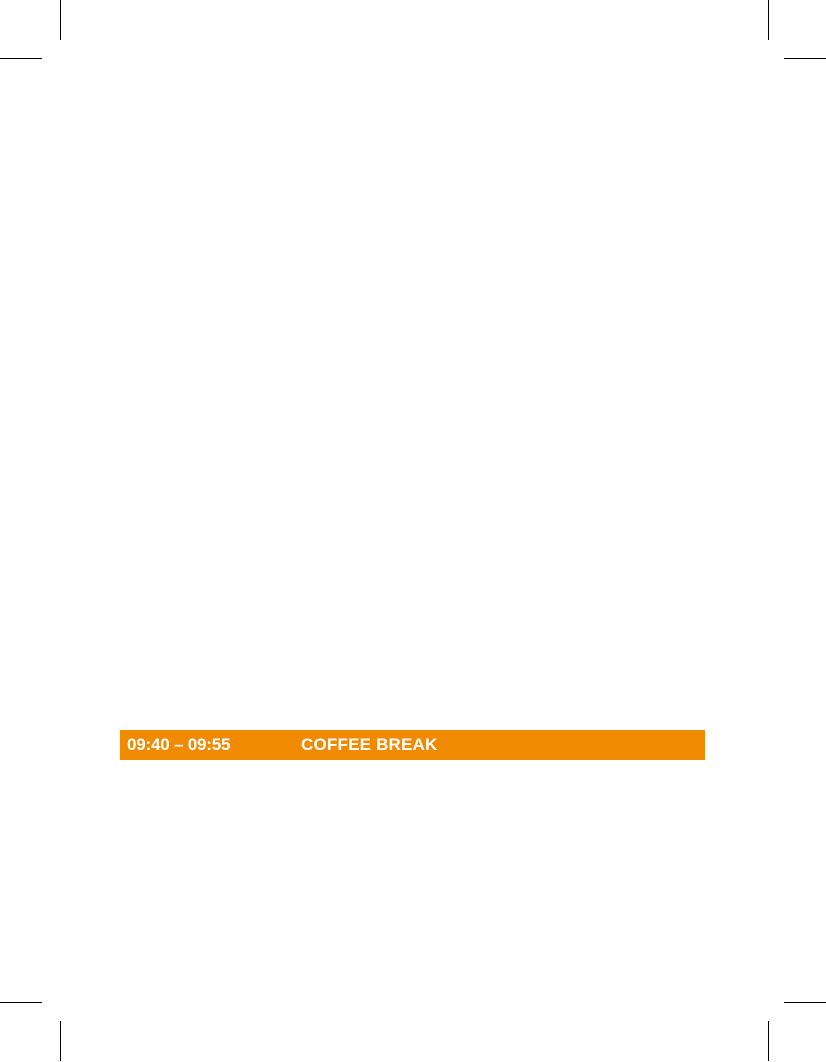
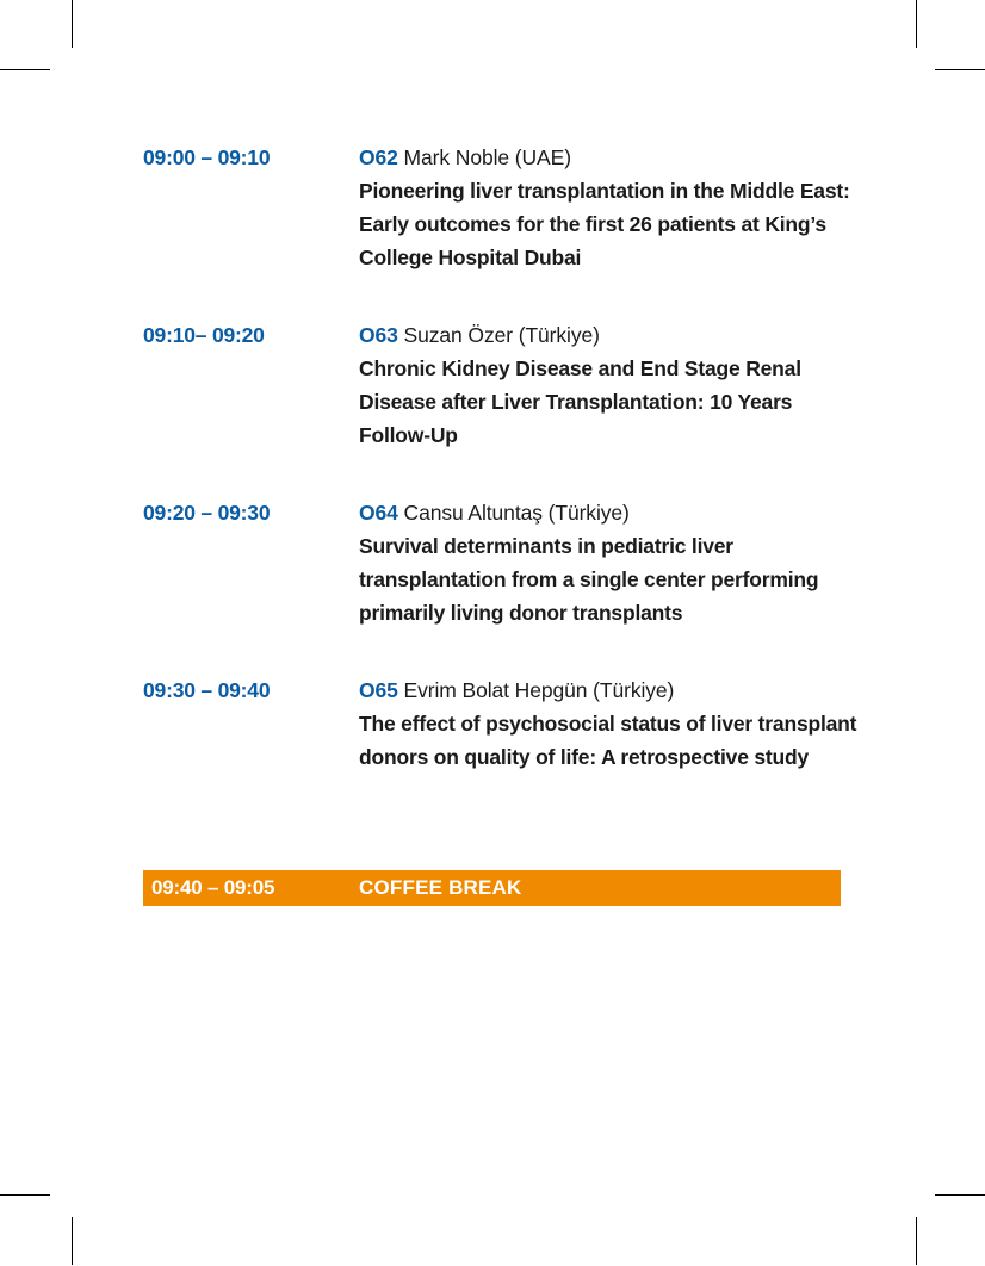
+ 09:00 – 09:10
+ O62 Mark Noble (UAE)
+ Pioneering liver transplantation in the Middle East: Early outcomes for the first 26 patients at King’s College Hospital Dubai
+ 09:10– 09:20
+ O63 Suzan Özer (Türkiye)
+ Chronic Kidney Disease and End Stage Renal Disease after Liver Transplantation: 10 Years Follow-Up
+ 09:20 – 09:30
+ O64 Cansu Altuntaş (Türkiye)
+ Survival determinants in pediatric liver transplantation from a single center performing primarily living donor transplants
+ 09:30 – 09:40
+ O65 Evrim Bolat Hepgün (Türkiye)
+ The effect of psychosocial status of liver transplant donors on quality of life: A retrospective study
- 09:40 – 09:55
+ 09:40 – 09:05
  COFFEE BREAK
